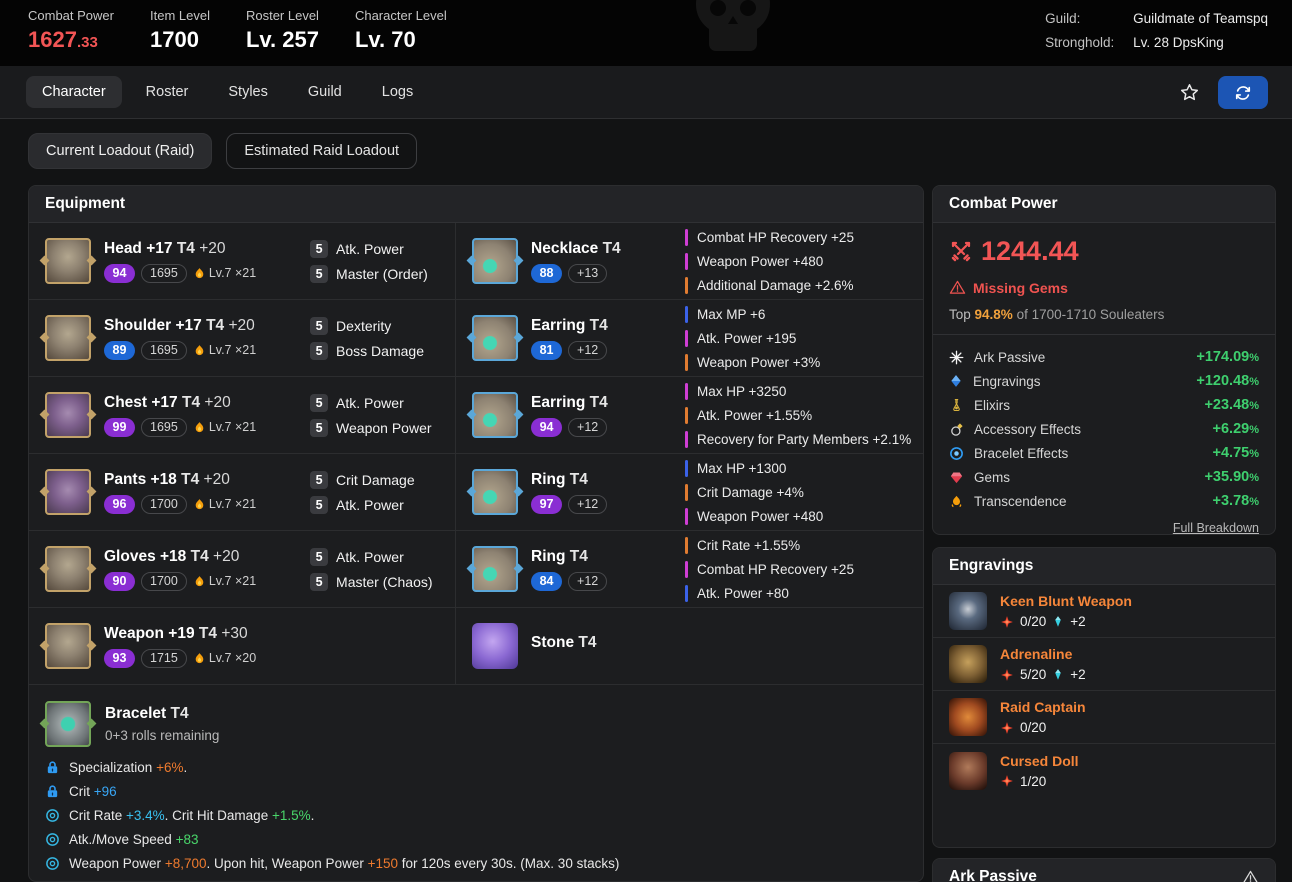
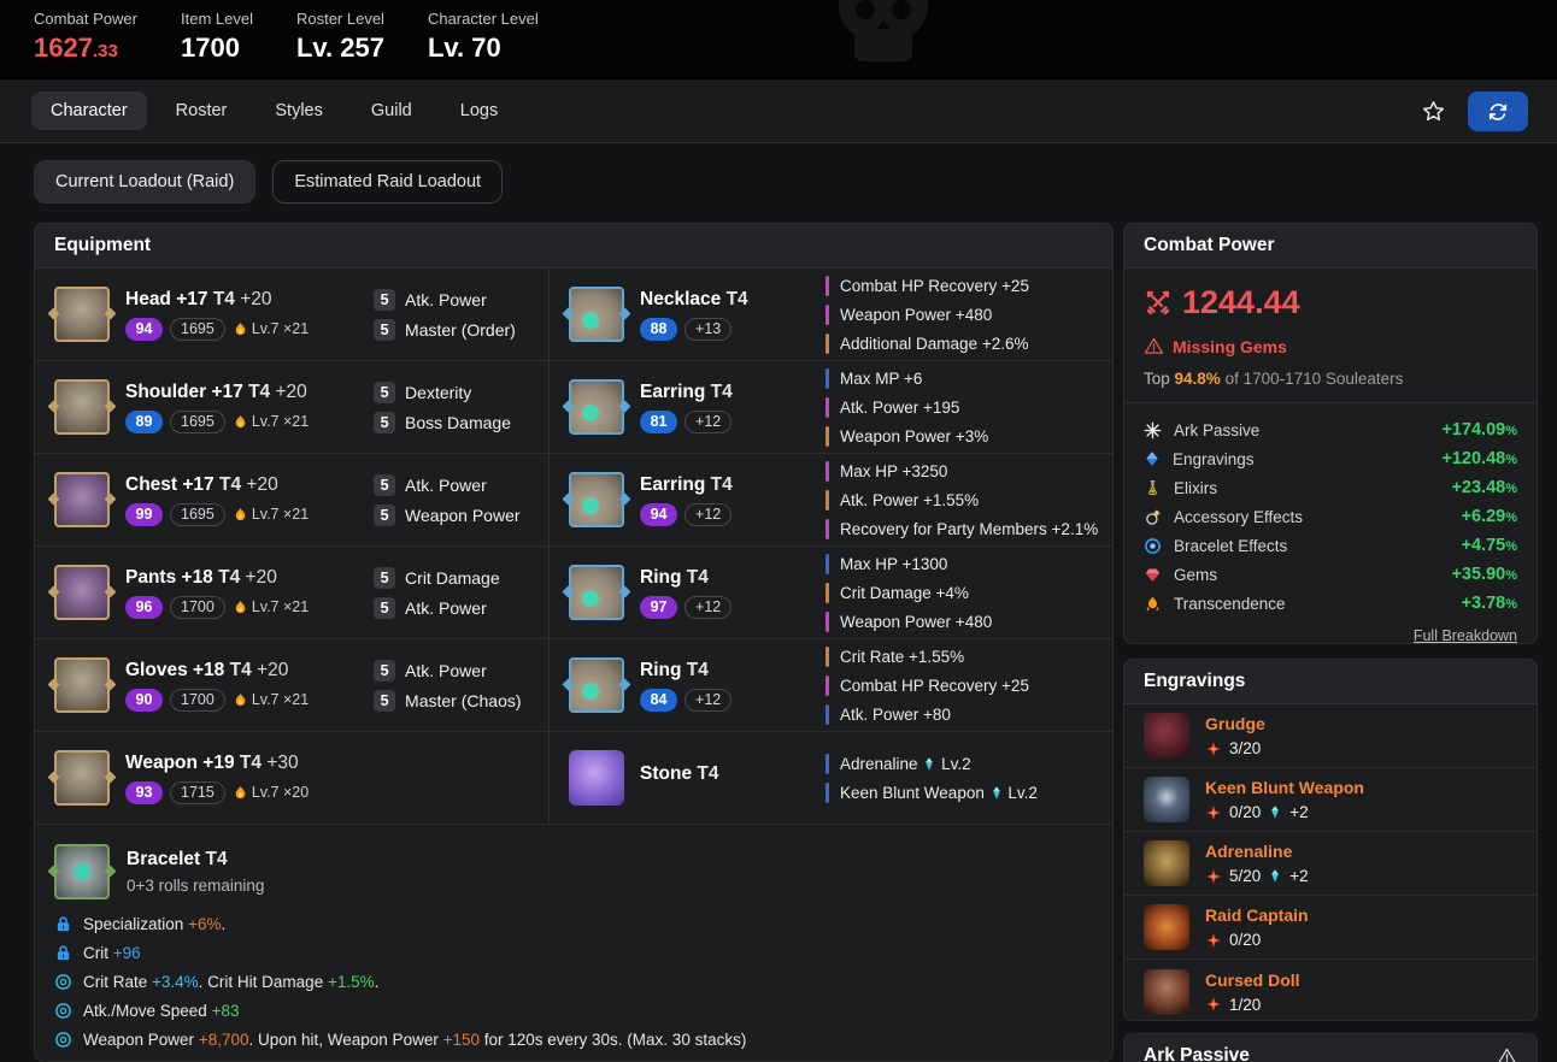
  Combat Power
  1627.33
  Item Level
  1700
  Roster Level
  Lv. 257
  Character Level
  Lv. 70
- Guild:
- Guildmate of Teamspq
- Stronghold:
- Lv. 28 DpsKing
  Character
  Roster
  Styles
  Guild
  Logs
  Current Loadout (Raid)
  Estimated Raid Loadout
  Equipment
  Head +17 T4 +20
  94
  1695
  Lv.7 ×21
  5
  Atk. Power
  5
  Master (Order)
  Necklace T4
  88
  +13
  Combat HP Recovery +25
  Weapon Power +480
  Additional Damage +2.6%
  Shoulder +17 T4 +20
  89
  1695
  Lv.7 ×21
  5
  Dexterity
  5
  Boss Damage
  Earring T4
  81
  +12
  Max MP +6
  Atk. Power +195
  Weapon Power +3%
  Chest +17 T4 +20
  99
  1695
  Lv.7 ×21
  5
  Atk. Power
  5
  Weapon Power
  Earring T4
  94
  +12
  Max HP +3250
  Atk. Power +1.55%
  Recovery for Party Members +2.1%
  Pants +18 T4 +20
  96
  1700
  Lv.7 ×21
  5
  Crit Damage
  5
  Atk. Power
  Ring T4
  97
  +12
  Max HP +1300
  Crit Damage +4%
  Weapon Power +480
  Gloves +18 T4 +20
  90
  1700
  Lv.7 ×21
  5
  Atk. Power
  5
  Master (Chaos)
  Ring T4
  84
  +12
  Crit Rate +1.55%
  Combat HP Recovery +25
  Atk. Power +80
  Weapon +19 T4 +30
  93
  1715
  Lv.7 ×20
  Stone T4
+ Adrenaline Lv.2
+ Keen Blunt Weapon Lv.2
  Bracelet T4
  0+3 rolls remaining
  Specialization +6%.
  Crit +96
  Crit Rate +3.4%. Crit Hit Damage +1.5%.
  Atk./Move Speed +83
  Weapon Power +8,700. Upon hit, Weapon Power +150 for 120s every 30s. (Max. 30 stacks)
  Combat Power
  1244.44
  Missing Gems
  Top 94.8% of 1700-1710 Souleaters
  Ark Passive
  +174.09%
  Engravings
  +120.48%
  Elixirs
  +23.48%
  Accessory Effects
  +6.29%
  Bracelet Effects
  +4.75%
  Gems
  +35.90%
  Transcendence
  +3.78%
  Full Breakdown
  Engravings
+ Grudge
+ 3/20
  Keen Blunt Weapon
  0/20
  +2
  Adrenaline
  5/20
  +2
  Raid Captain
  0/20
  Cursed Doll
  1/20
  Ark Passive
